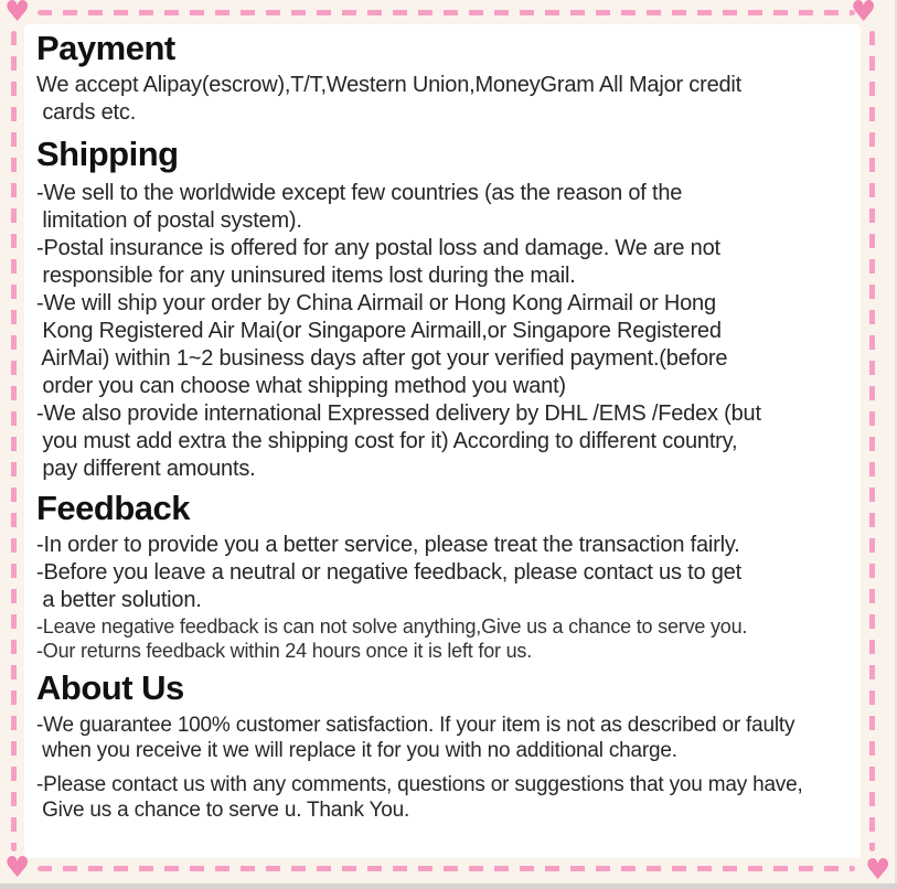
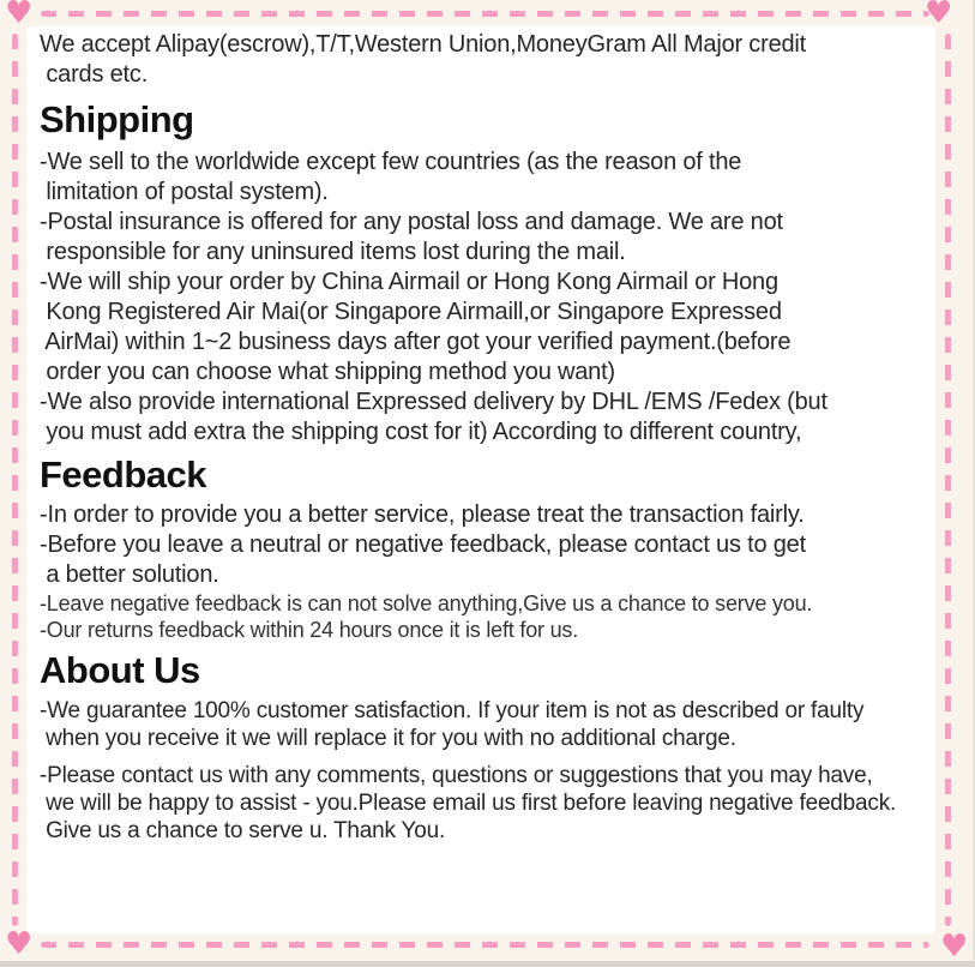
  ♥
  ♥
  ♥
  ♥
- Payment
  We accept Alipay(escrow),T/T,Western Union,MoneyGram All Major credit
  cards etc.
  Shipping
  -We sell to the worldwide except few countries (as the reason of the
  limitation of postal system).
  -Postal insurance is offered for any postal loss and damage. We are not
  responsible for any uninsured items lost during the mail.
  -We will ship your order by China Airmail or Hong Kong Airmail or Hong
- Kong Registered Air Mai(or Singapore Airmaill,or Singapore Registered
+ Kong Registered Air Mai(or Singapore Airmaill,or Singapore Expressed
  AirMai) within 1~2 business days after got your verified payment.(before
  order you can choose what shipping method you want)
  -We also provide international Expressed delivery by DHL /EMS /Fedex (but
  you must add extra the shipping cost for it) According to different country,
- pay different amounts.
  Feedback
  -In order to provide you a better service, please treat the transaction fairly.
  -Before you leave a neutral or negative feedback, please contact us to get
  a better solution.
  -Leave negative feedback is can not solve anything,Give us a chance to serve you.
  -Our returns feedback within 24 hours once it is left for us.
  About Us
  -We guarantee 100% customer satisfaction. If your item is not as described or faulty
  when you receive it we will replace it for you with no additional charge.
  -Please contact us with any comments, questions or suggestions that you may have,
+ we will be happy to assist - you.Please email us first before leaving negative feedback.
  Give us a chance to serve u. Thank You.
